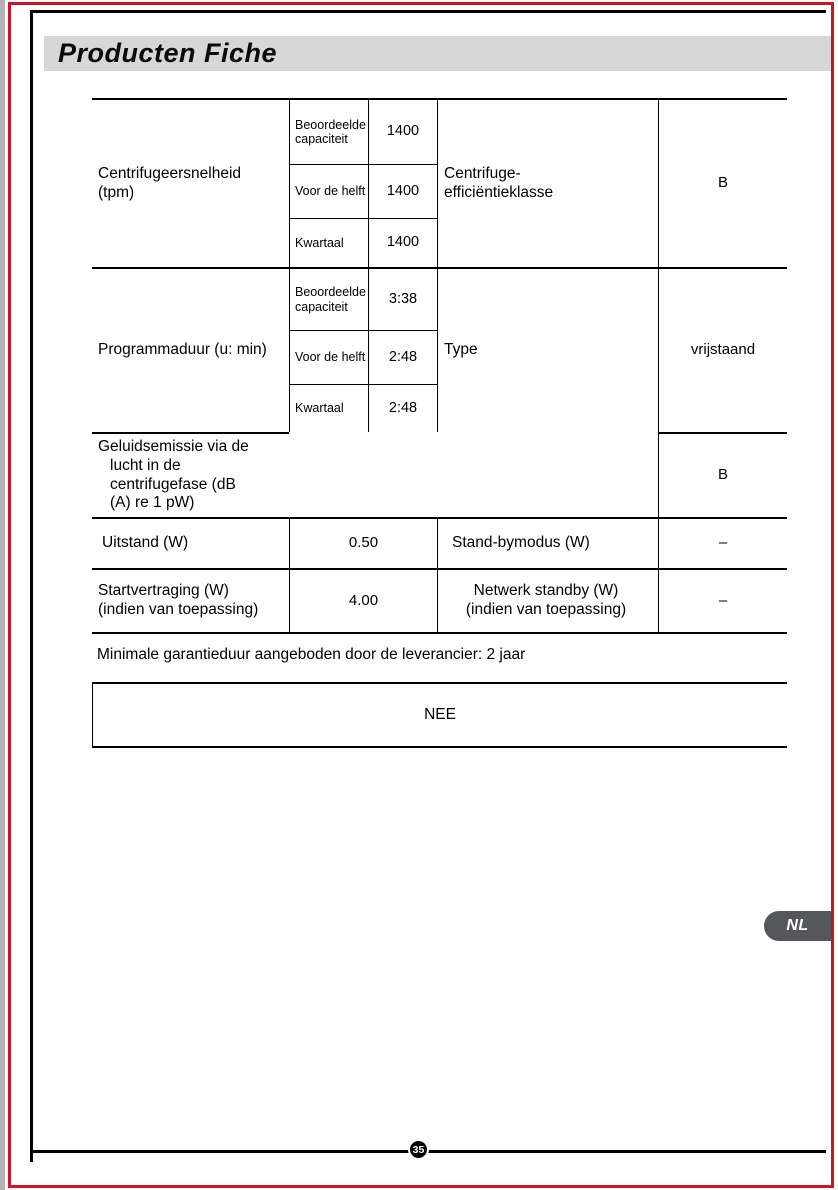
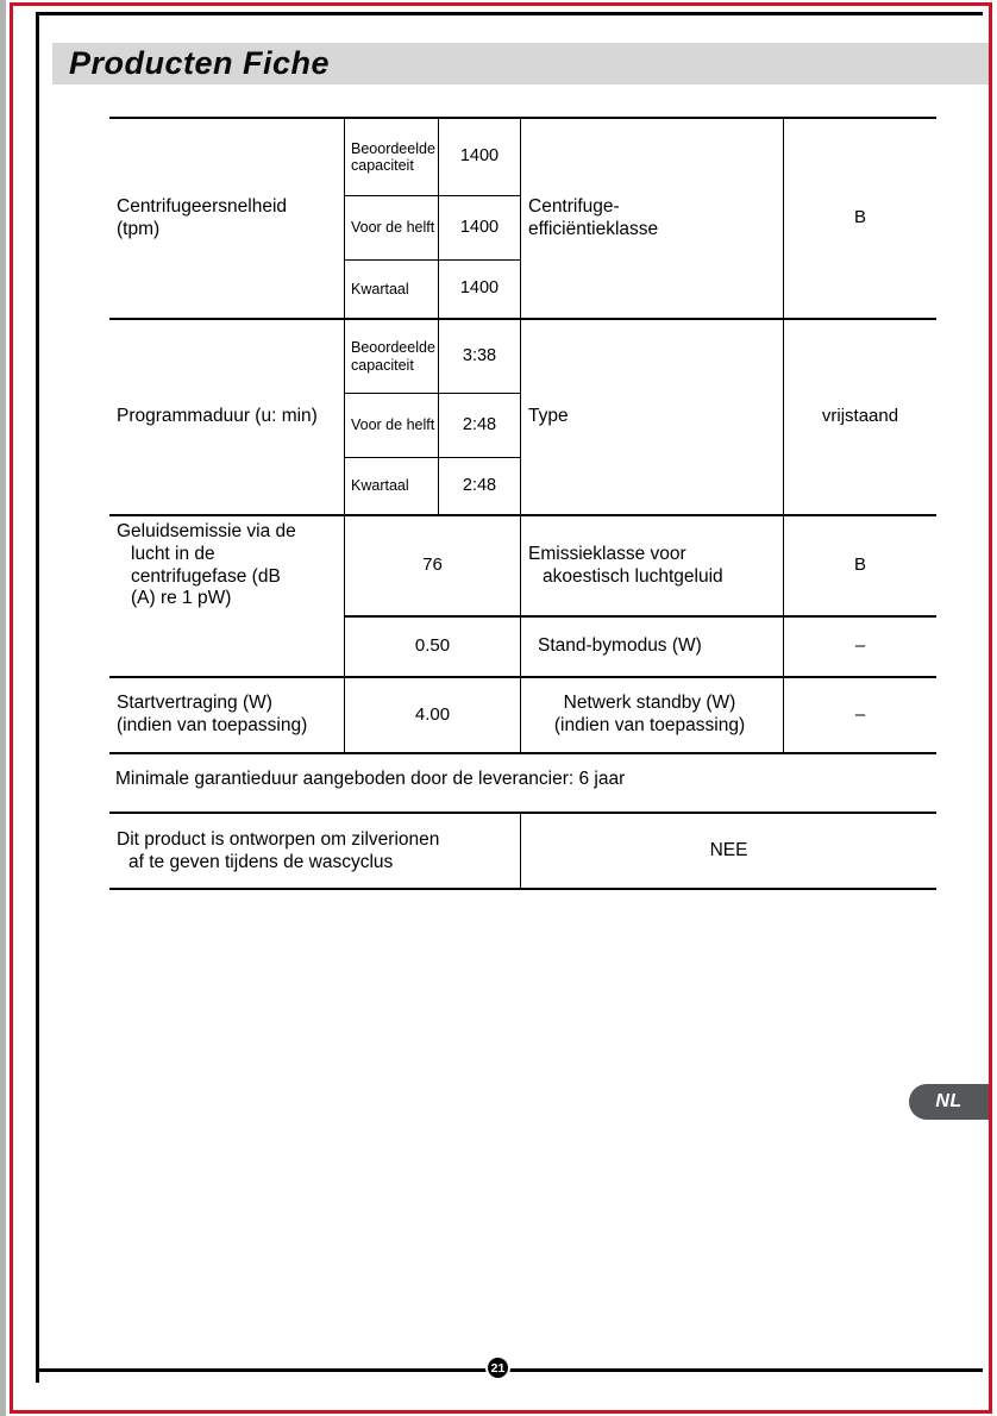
  Producten Fiche
  Centrifugeersnelheid
  (tpm)
  Beoordeelde
  capaciteit
  1400
  Voor de helft
  1400
  Kwartaal
  1400
  Centrifuge-
  efficiëntieklasse
  B
  Programmaduur (u: min)
  Beoordeelde
  capaciteit
  3:38
  Voor de helft
  2:48
  Kwartaal
  2:48
  Type
  vrijstaand
  Geluidsemissie via de
  lucht in de
  centrifugefase (dB
  (A) re 1 pW)
+ 76
+ Emissieklasse voor
+ akoestisch luchtgeluid
  B
- Uitstand (W)
  0.50
  Stand-bymodus (W)
  –
  Startvertraging (W)
  (indien van toepassing)
  4.00
  Netwerk standby (W)
  (indien van toepassing)
  –
- Minimale garantieduur aangeboden door de leverancier: 2 jaar
+ Minimale garantieduur aangeboden door de leverancier: 6 jaar
+ Dit product is ontworpen om zilverionen
+ af te geven tijdens de wascyclus
  NEE
  NL
- 35
+ 21
